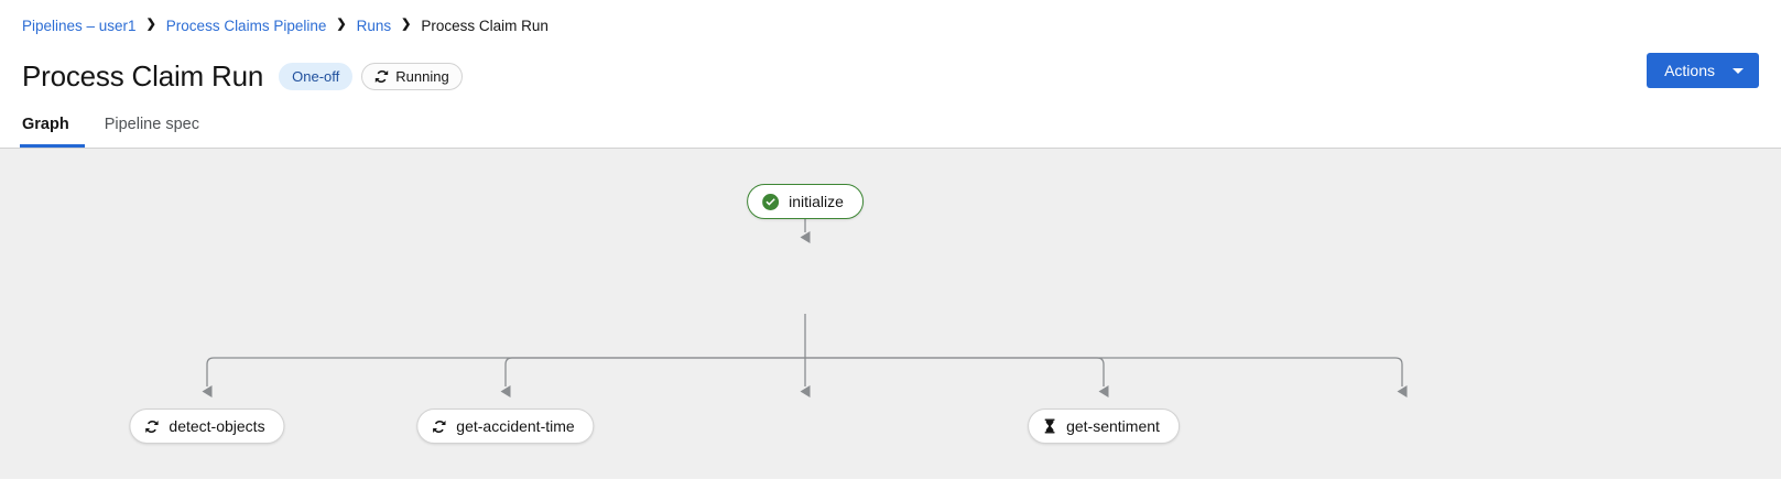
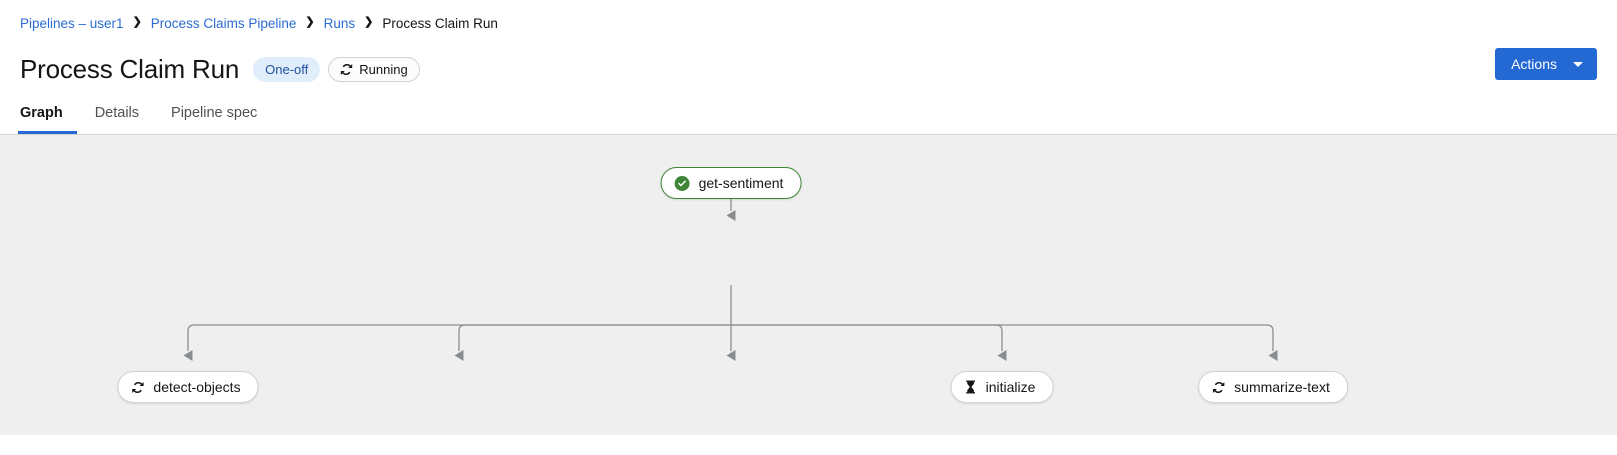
  Pipelines – user1
  ❯
  Process Claims Pipeline
  ❯
  Runs
  ❯
  Process Claim Run
  Process Claim Run
  One-off
  Running
  Actions
  Graph
+ Details
  Pipeline spec
- initialize
+ get-sentiment
  detect-objects
- get-accident-time
- get-sentiment
+ initialize
+ summarize-text
